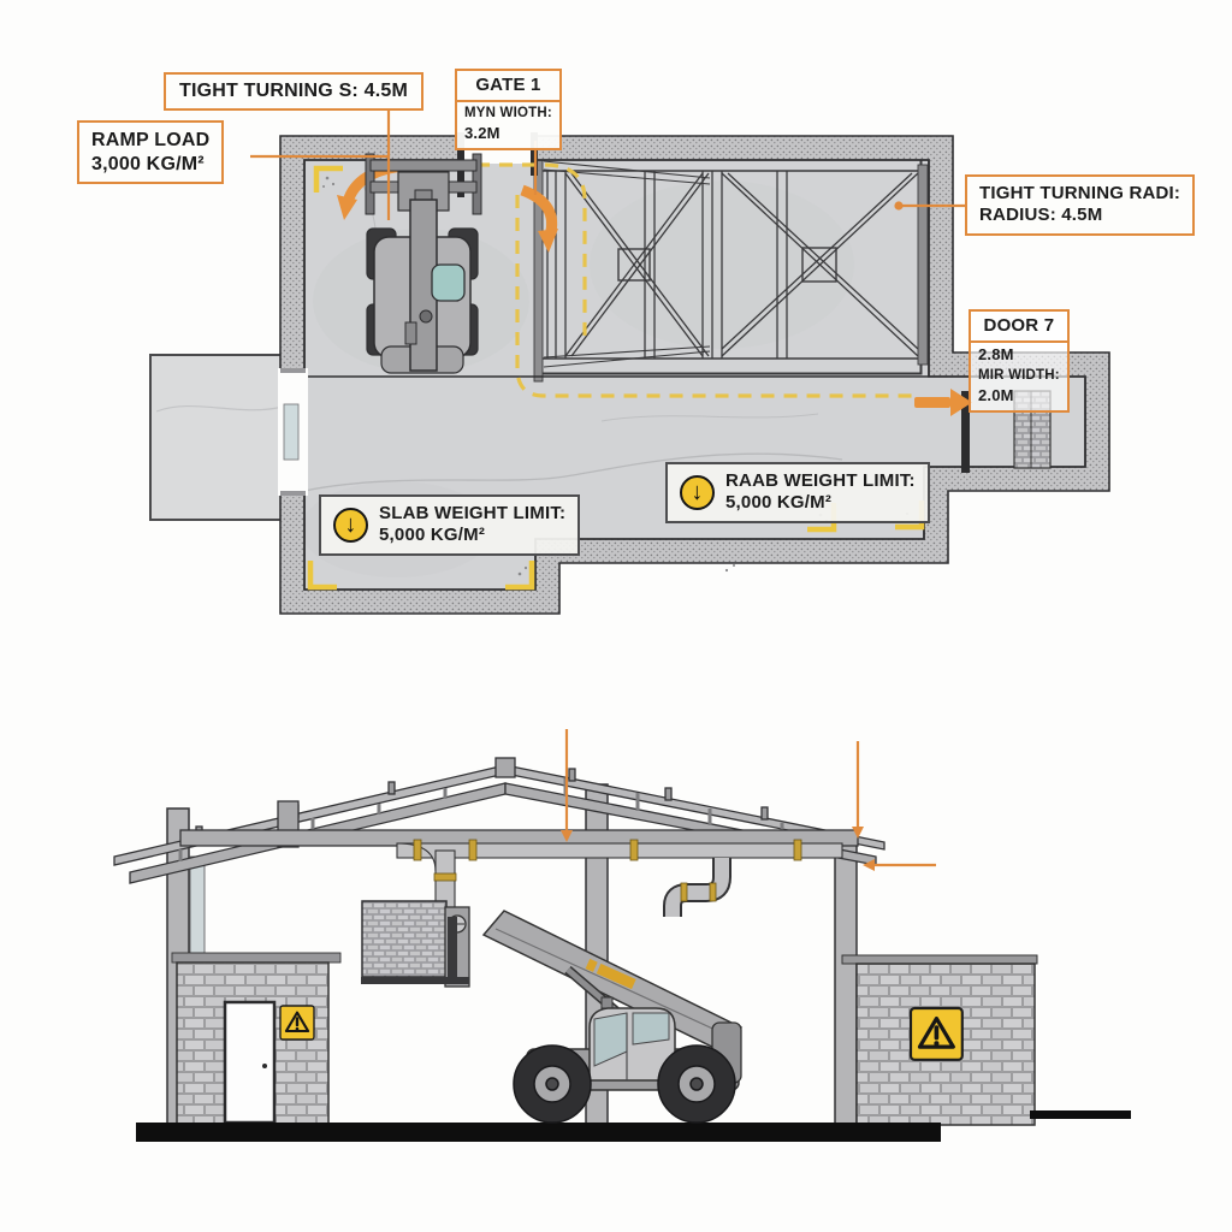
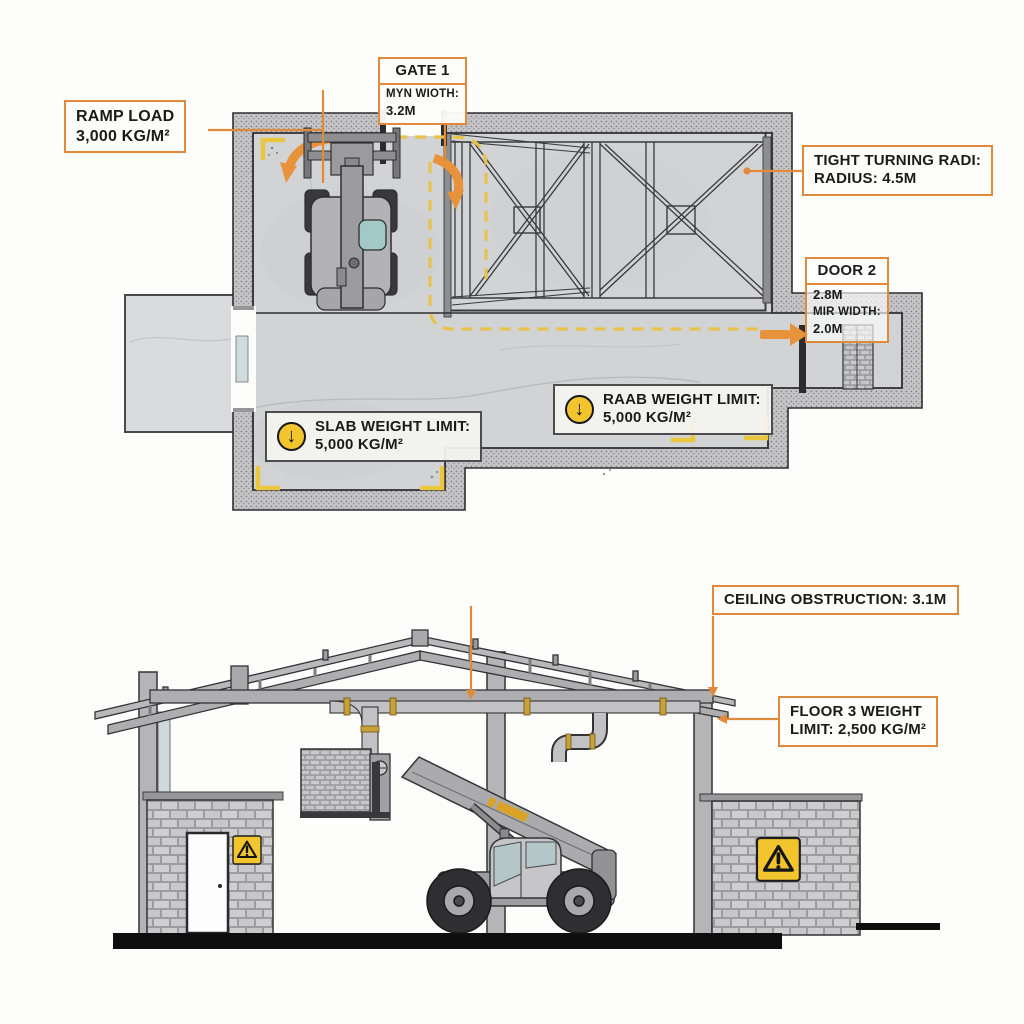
- TIGHT TURNING S: 4.5M
  RAMP LOAD
  3,000 KG/M²
  GATE 1
  MYN WIOTH:
  3.2M
  TIGHT TURNING RADI:
  RADIUS: 4.5M
- DOOR 7
+ DOOR 2
  2.8M
  MIR WIDTH:
  2.0M
  ↓
  SLAB WEIGHT LIMIT:
  5,000 KG/M²
  ↓
  RAAB WEIGHT LIMIT:
  5,000 KG/M²
+ CEILING OBSTRUCTION: 3.1M
+ FLOOR 3 WEIGHT
+ LIMIT: 2,500 KG/M²
